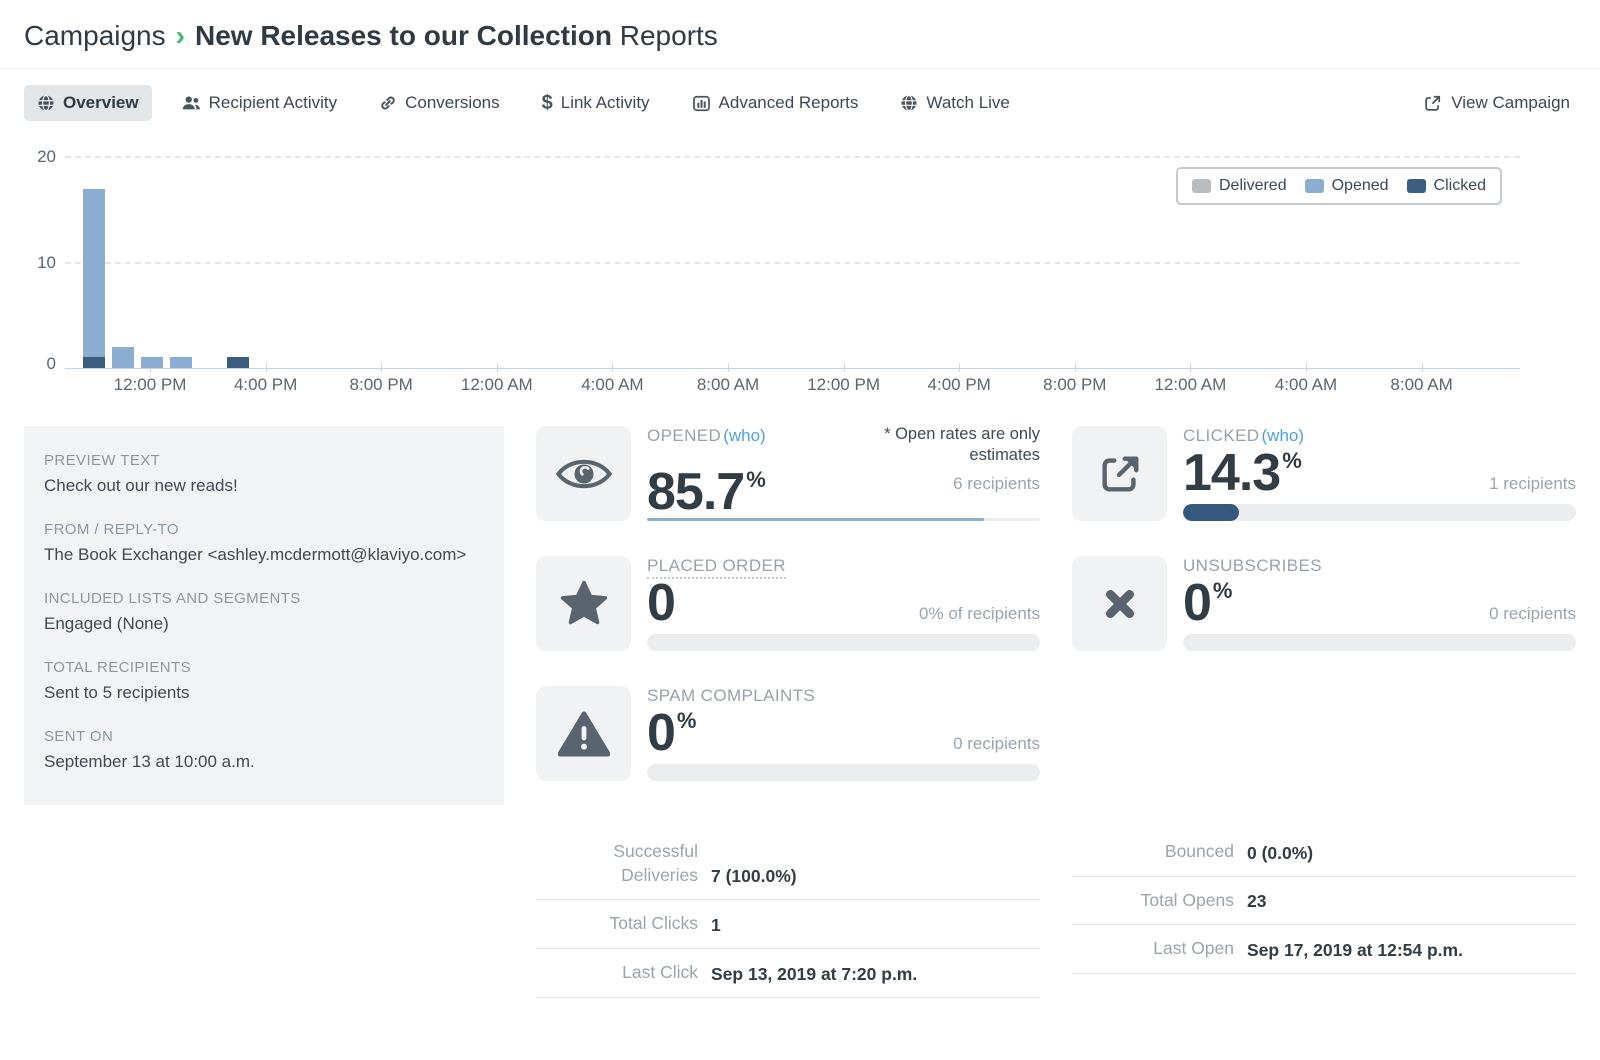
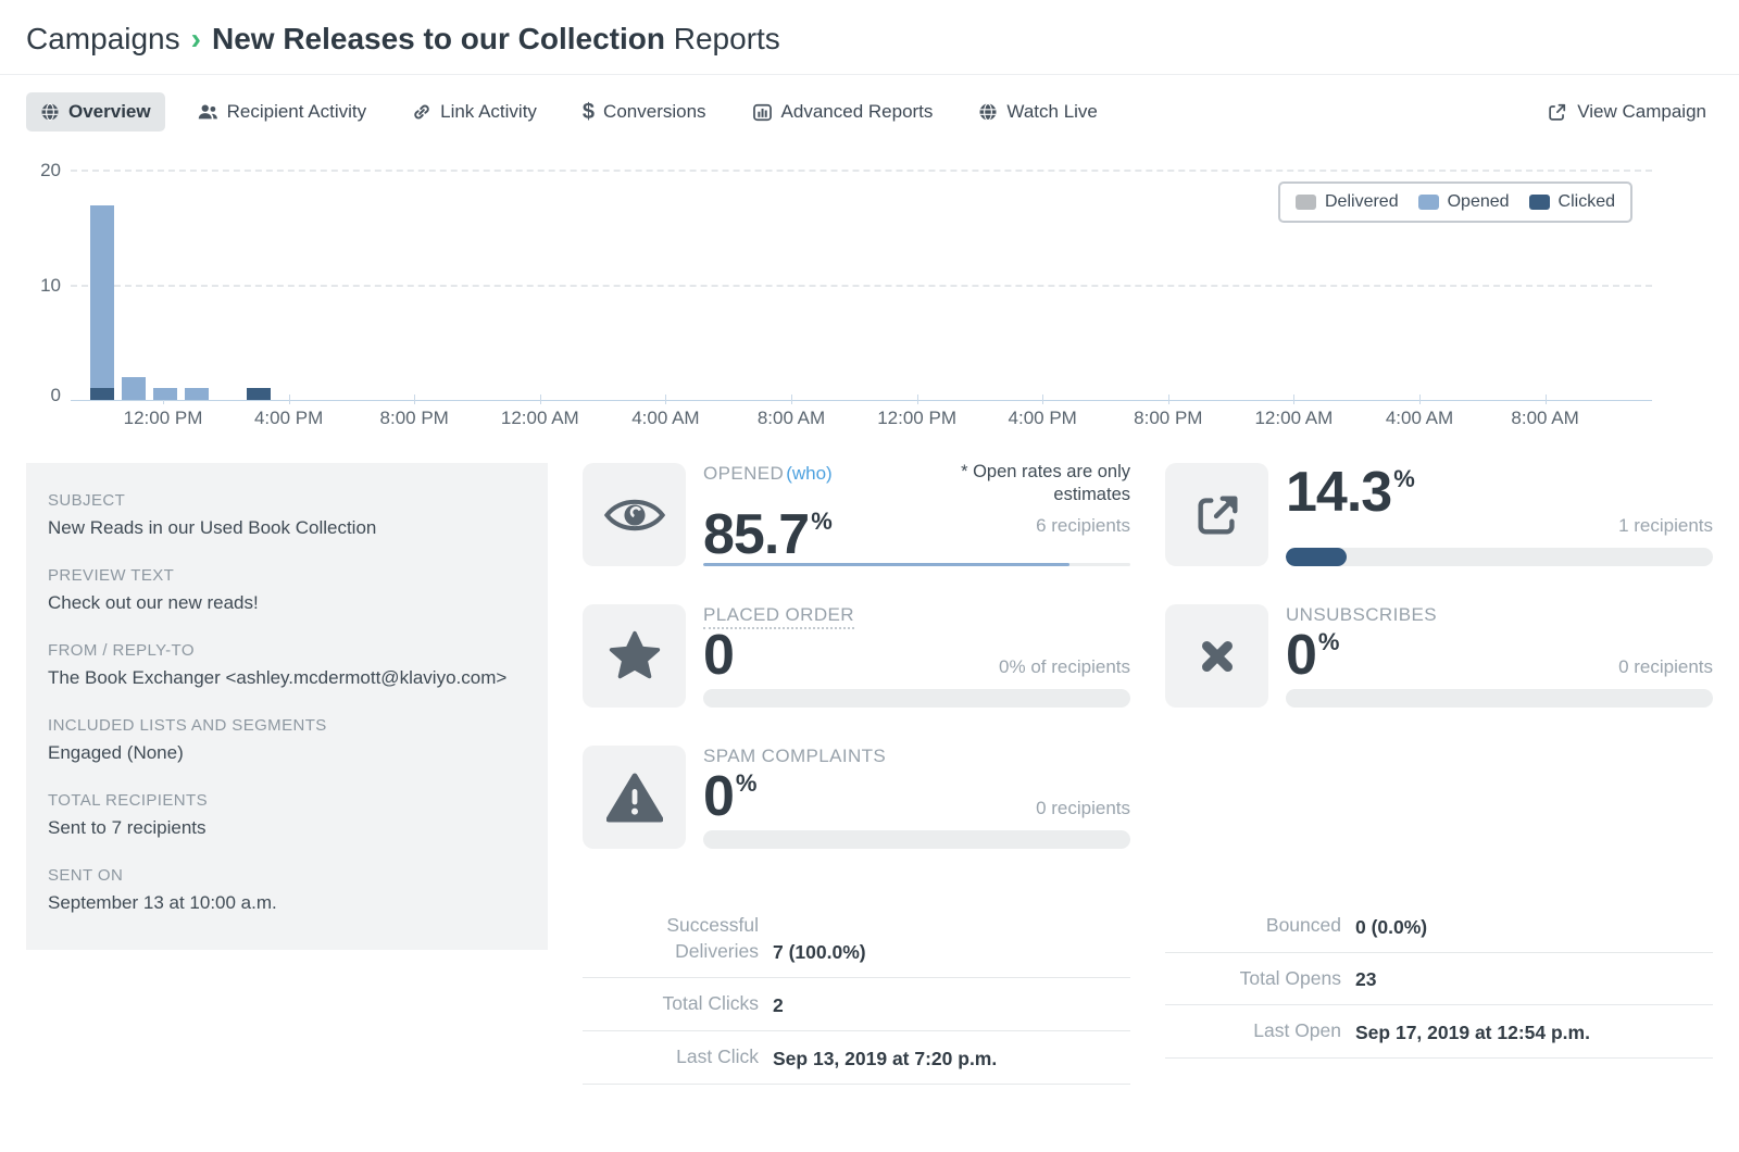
  Campaigns › New Releases to our Collection Reports
  Overview
  Recipient Activity
- Conversions
+ Link Activity
  $
- Link Activity
+ Conversions
  Advanced Reports
  Watch Live
  View Campaign
  0
  10
  20
  12:00 PM
  4:00 PM
  8:00 PM
  12:00 AM
  4:00 AM
  8:00 AM
  12:00 PM
  4:00 PM
  8:00 PM
  12:00 AM
  4:00 AM
  8:00 AM
  Delivered
  Opened
  Clicked
+ SUBJECT
+ New Reads in our Used Book Collection
  PREVIEW TEXT
  Check out our new reads!
  FROM / REPLY-TO
  The Book Exchanger <ashley.mcdermott@klaviyo.com>
  INCLUDED LISTS AND SEGMENTS
  Engaged (None)
  TOTAL RECIPIENTS
- Sent to 5 recipients
+ Sent to 7 recipients
  SENT ON
  September 13 at 10:00 a.m.
  OPENED(who)
  * Open rates are only estimates
  85.7%
  6 recipients
- CLICKED(who)
  14.3%
  1 recipients
  PLACED ORDER
  0
  0% of recipients
  UNSUBSCRIBES
  0%
  0 recipients
  SPAM COMPLAINTS
  0%
  0 recipients
  Successful Deliveries
  7 (100.0%)
  Total Clicks
- 1
+ 2
  Last Click
  Sep 13, 2019 at 7:20 p.m.
  Bounced
  0 (0.0%)
  Total Opens
  23
  Last Open
  Sep 17, 2019 at 12:54 p.m.
